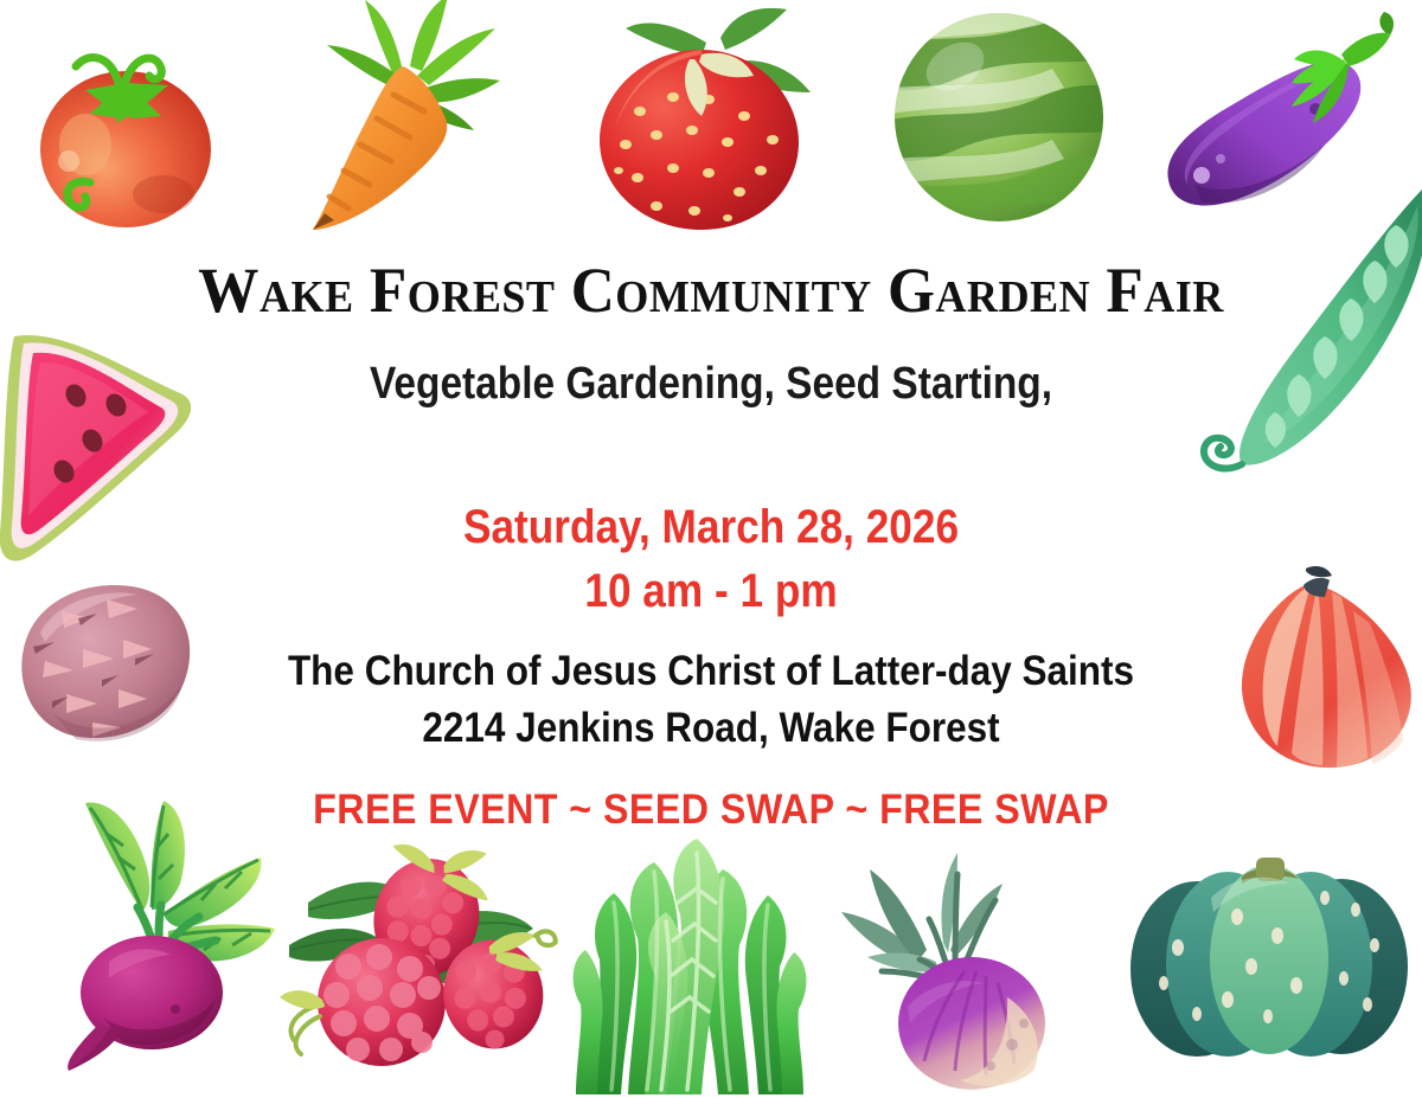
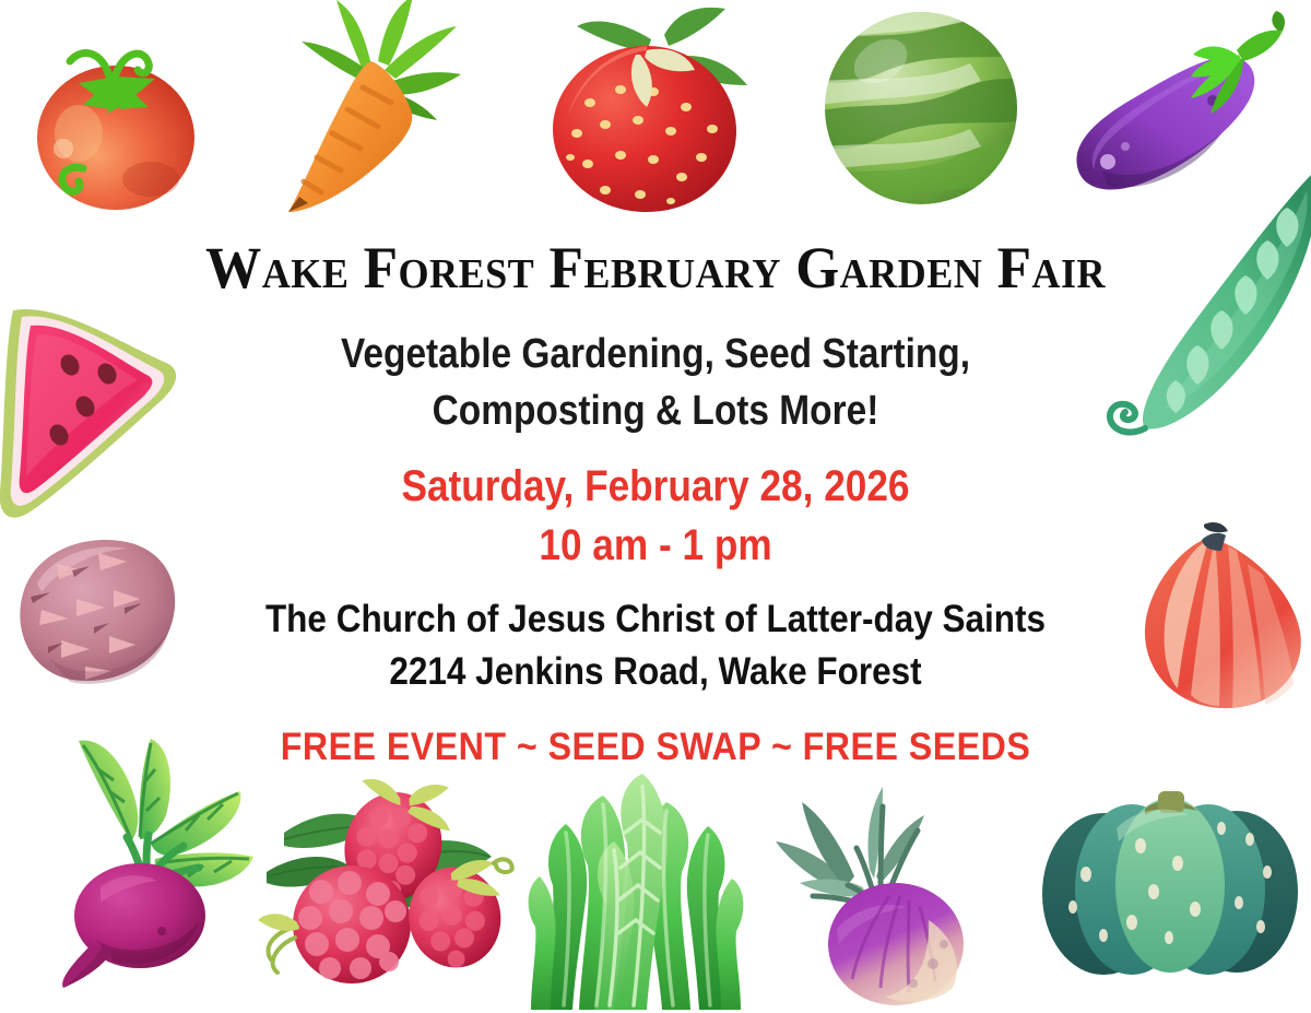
- Wake Forest Community Garden Fair
+ Wake Forest February Garden Fair
  Vegetable Gardening, Seed Starting,
+ Composting & Lots More!
- Saturday, March 28, 2026
+ Saturday, February 28, 2026
  10 am - 1 pm
  The Church of Jesus Christ of Latter-day Saints
  2214 Jenkins Road, Wake Forest
- FREE EVENT ~ SEED SWAP ~ FREE SWAP
+ FREE EVENT ~ SEED SWAP ~ FREE SEEDS
